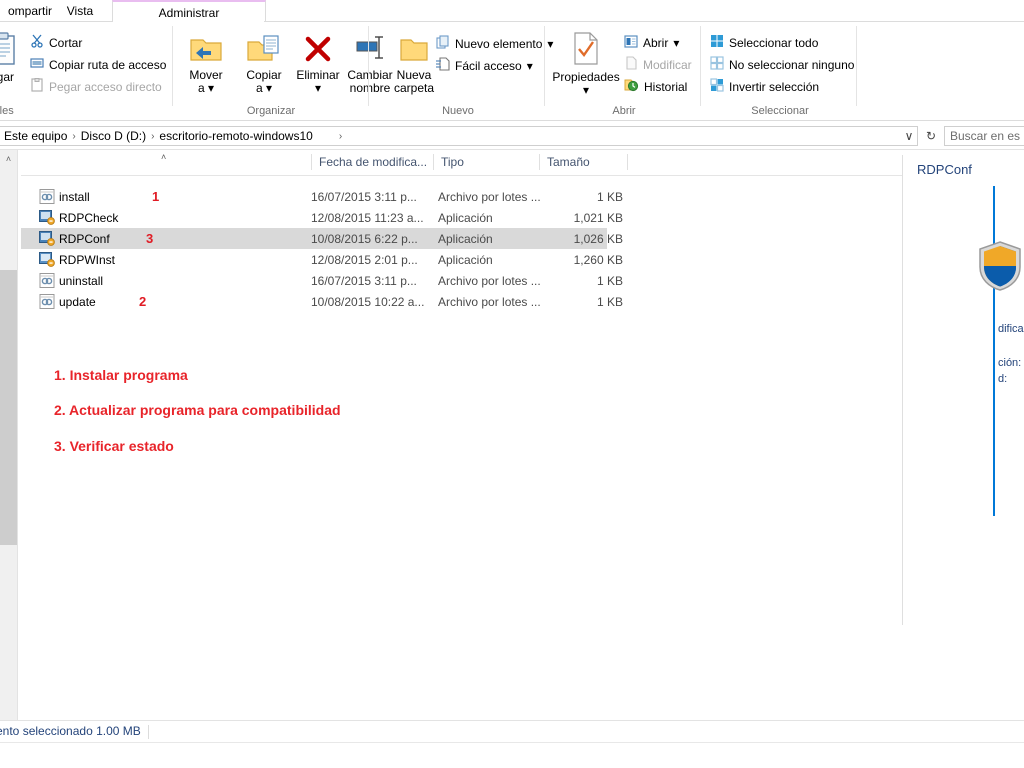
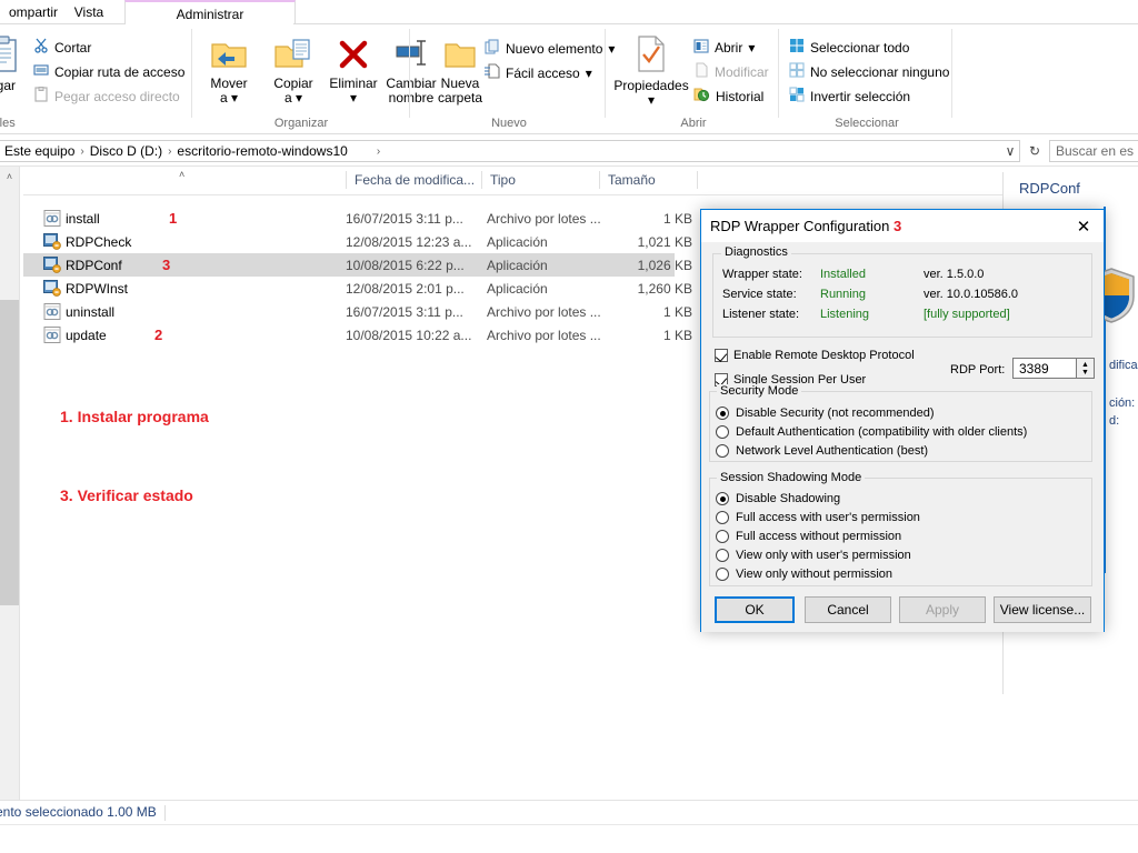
  ompartir
  Vista
  Administrar
  gar
  Cortar
  Copiar ruta de acceso
  Pegar acceso directo
  Mover
  a ▾
  Copiar
  a ▾
  Eliminar
  ▾
  Cabiar
  nobre
  Organizar
  Nueva
  carpeta
  Nuevo elemento
  ▾
  Fácil acceso
  ▾
  Nuevo
  Propiedades
  ▾
  Abrir
  ▾
  Modificar
  Historial
  Abrir
  Seleccionar todo
  No seleccionar ninguno
  Invertir selección
  Seleccionar
  Este equipo
  ›
  Disco D (D:)
  ›
  escritorio-remoto-windows10
  ›
  ∨
  ↻
  Buscar en es
  ˄
  ˄
  Fecha de modifica...
  Tipo
  Tamaño
  install
  1
  16/07/2015 3:11 p...
  Archivo por lotes ...
  1 KB
  RDPCheck
- 12/08/2015 11:23 a...
+ 12/08/2015 12:23 a...
  Aplicación
  1,021 KB
  RDPConf
  3
  10/08/2015 6:22 p...
  Aplicación
  1,026 KB
  RDPWInst
  12/08/2015 2:01 p...
  Aplicación
  1,260 KB
  uninstall
  16/07/2015 3:11 p...
  Archivo por lotes ...
  1 KB
  update
  2
  10/08/2015 10:22 a...
  Archivo por lotes ...
  1 KB
  1. Instalar programa
- 2. Actualizar programa para compatibilidad
  3. Verificar estado
  RDPConf
  ción:
  d:
+ RDP Wrapper Configuration 3
+ ✕
+ Diagnostics
+ Wrapper state:
+ Installed
+ ver. 1.5.0.0
+ Service state:
+ Running
+ ver. 10.0.10586.0
+ Listener state:
+ Listening
+ [fully supported]
+ Enable Remote Desktop Protocol
+ Single Session Per User
+ RDP Port:
+ 3389
+ Security Mode
+ Disable Security (not recommended)
+ Default Authentication (compatibility with older clients)
+ Network Level Authentication (best)
+ Session Shadowing Mode
+ Disable Shadowing
+ Full access with user's permission
+ Full access without permission
+ View only with user's permission
+ View only without permission
+ OK
+ Cancel
+ Apply
+ View license...
  nto seleccionado 1.00 MB
